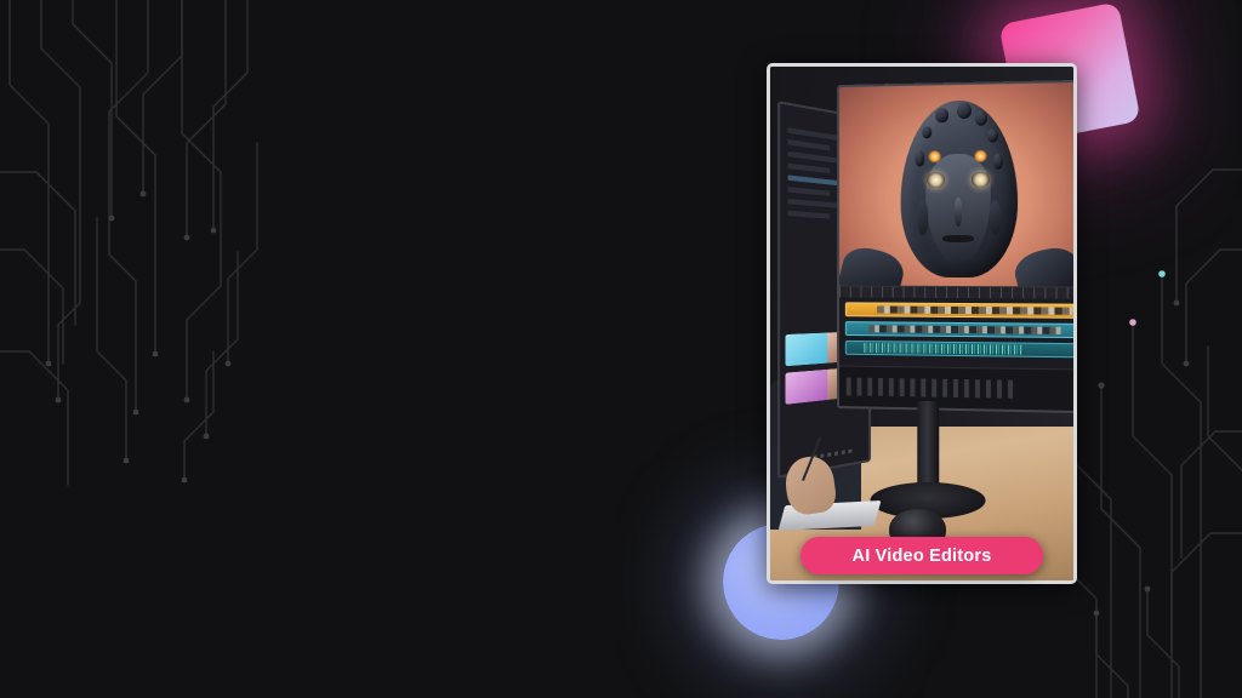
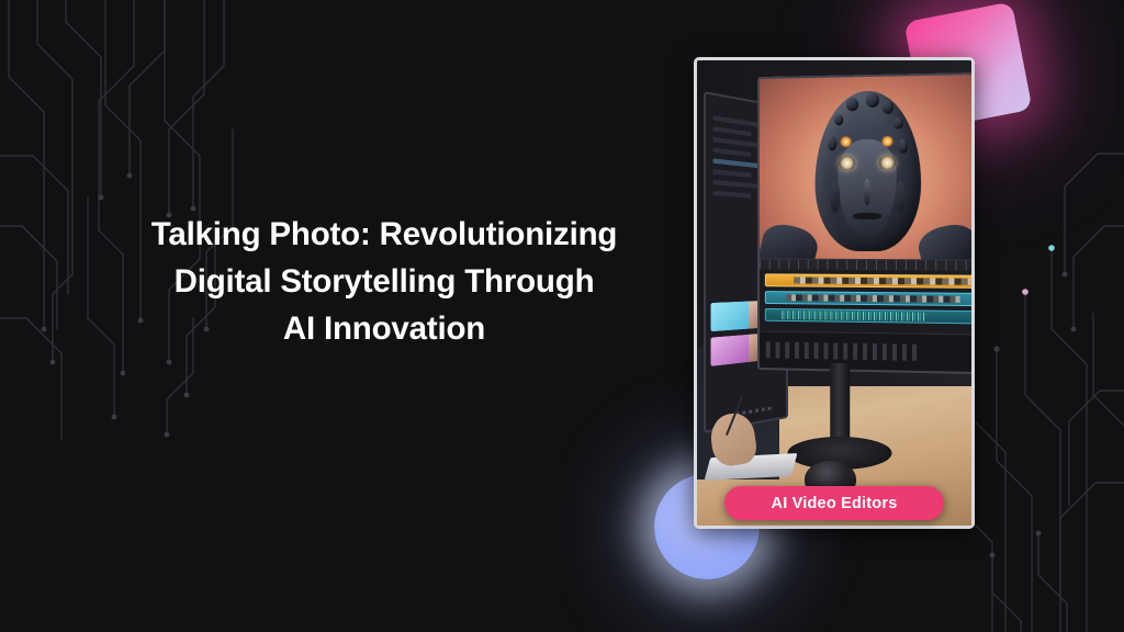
+ Talking Photo: Revolutionizing
+ Digital Storytelling Through
+ AI Innovation
  AI Video Editors
